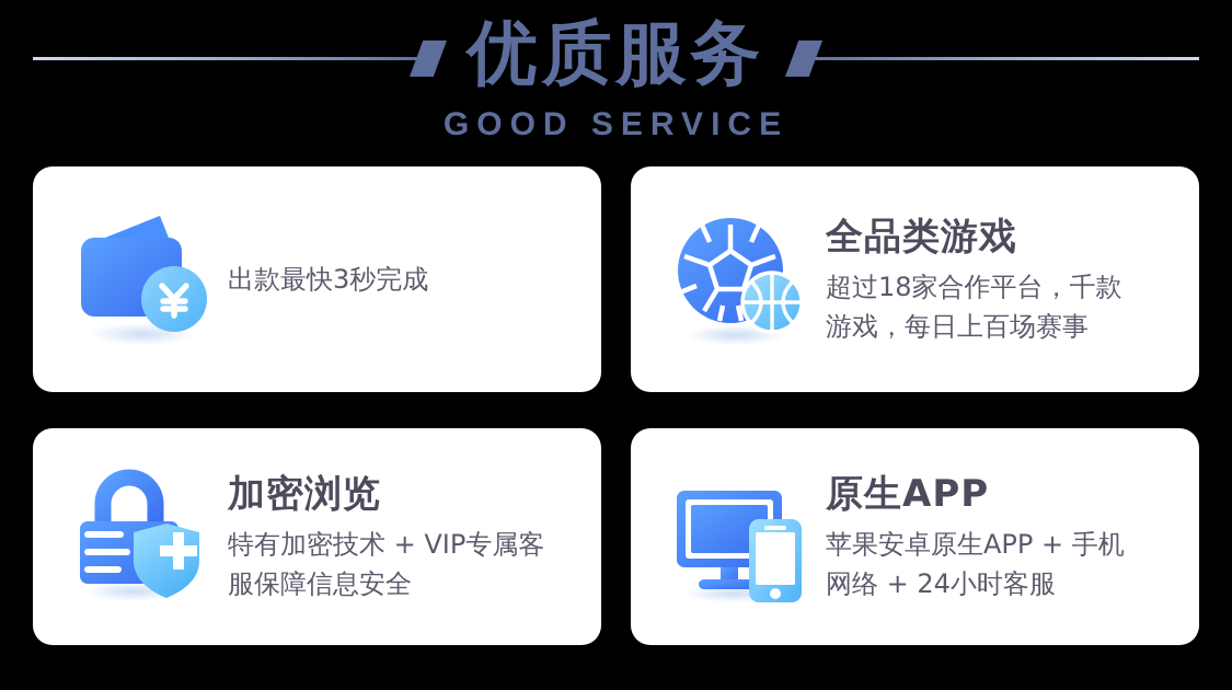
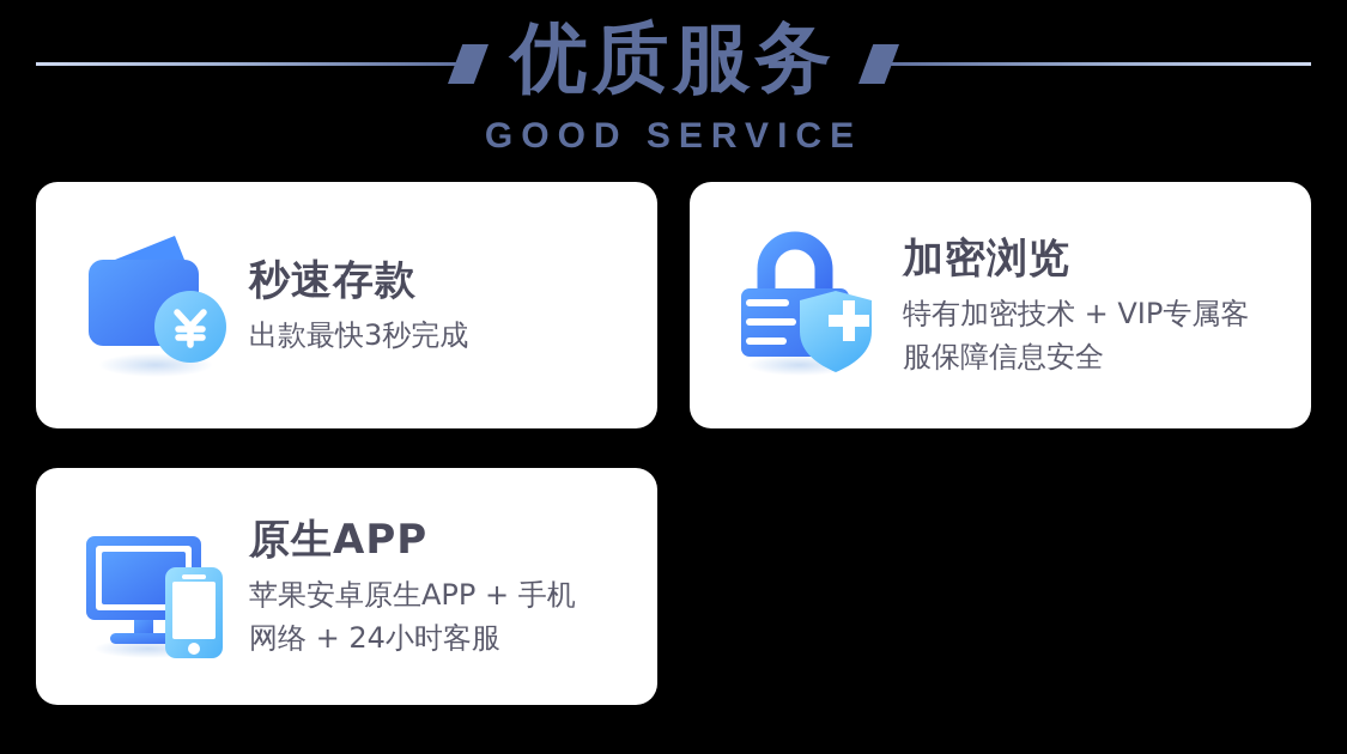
  优质服务
  GOOD SERVICE
+ 秒速存款
  出款最快3秒完成
- 全品类游戏
- 超过18家合作平台，千款
- 游戏，每日上百场赛事
  加密浏览
  特有加密技术 + VIP专属客
  服保障信息安全
  原生APP
  苹果安卓原生APP + 手机
  网络 + 24小时客服
